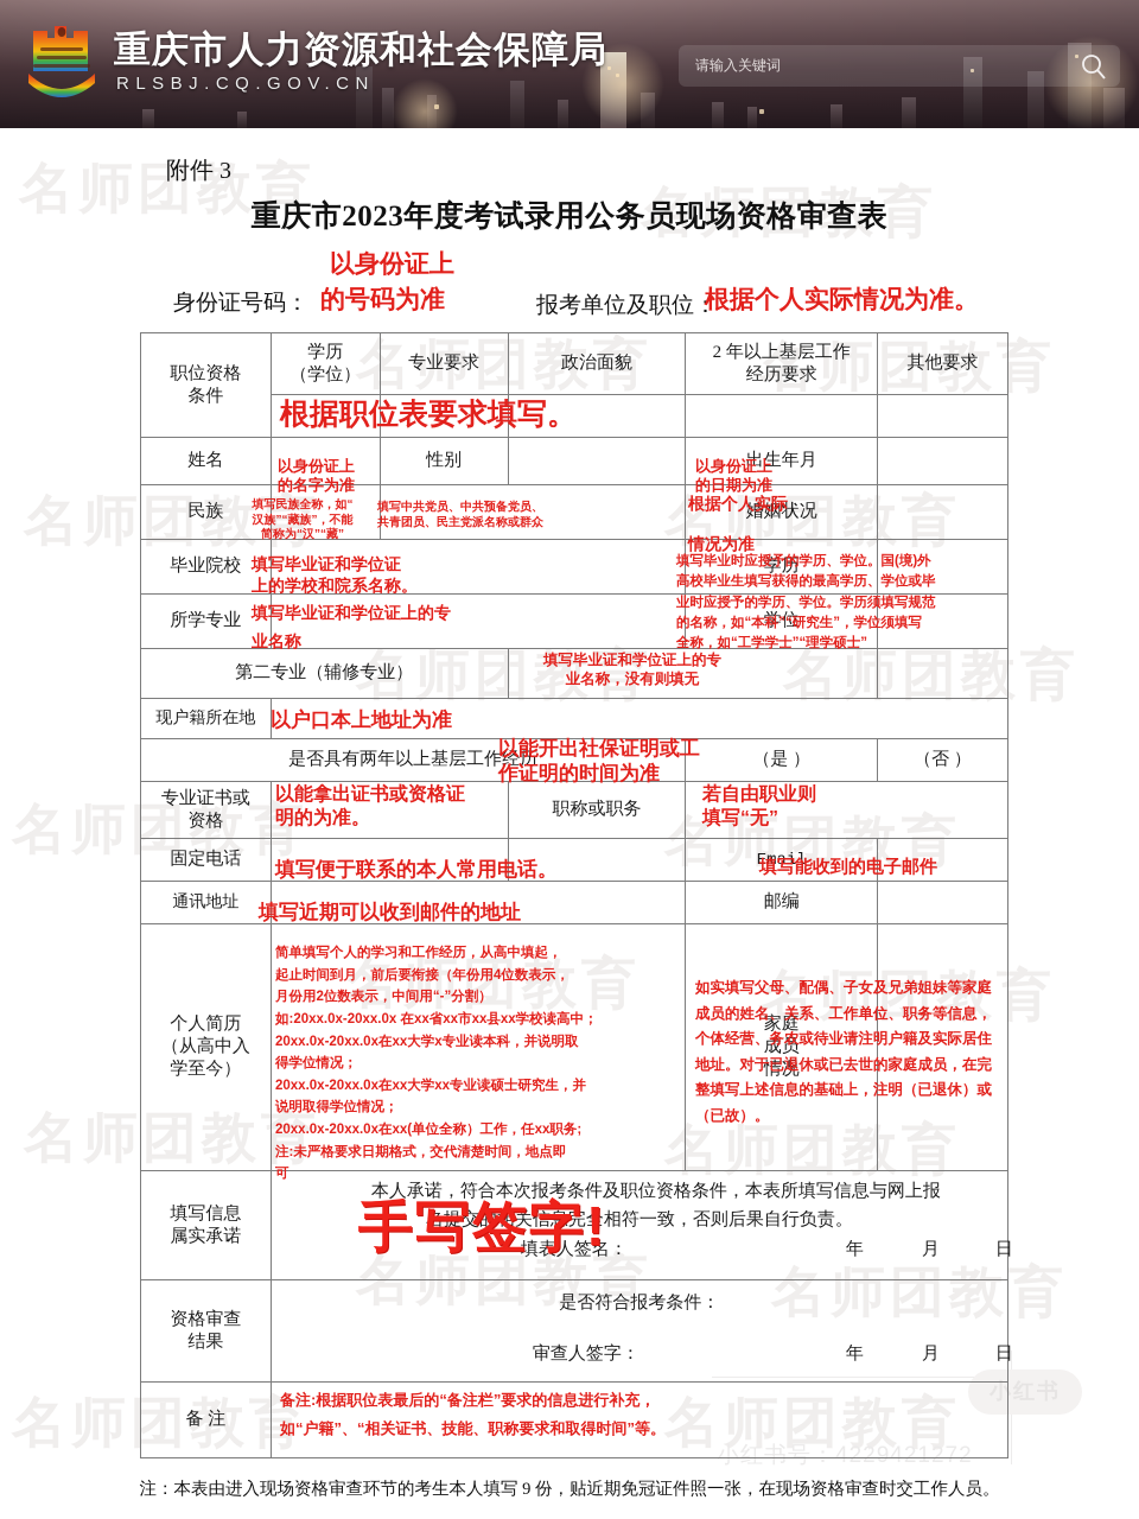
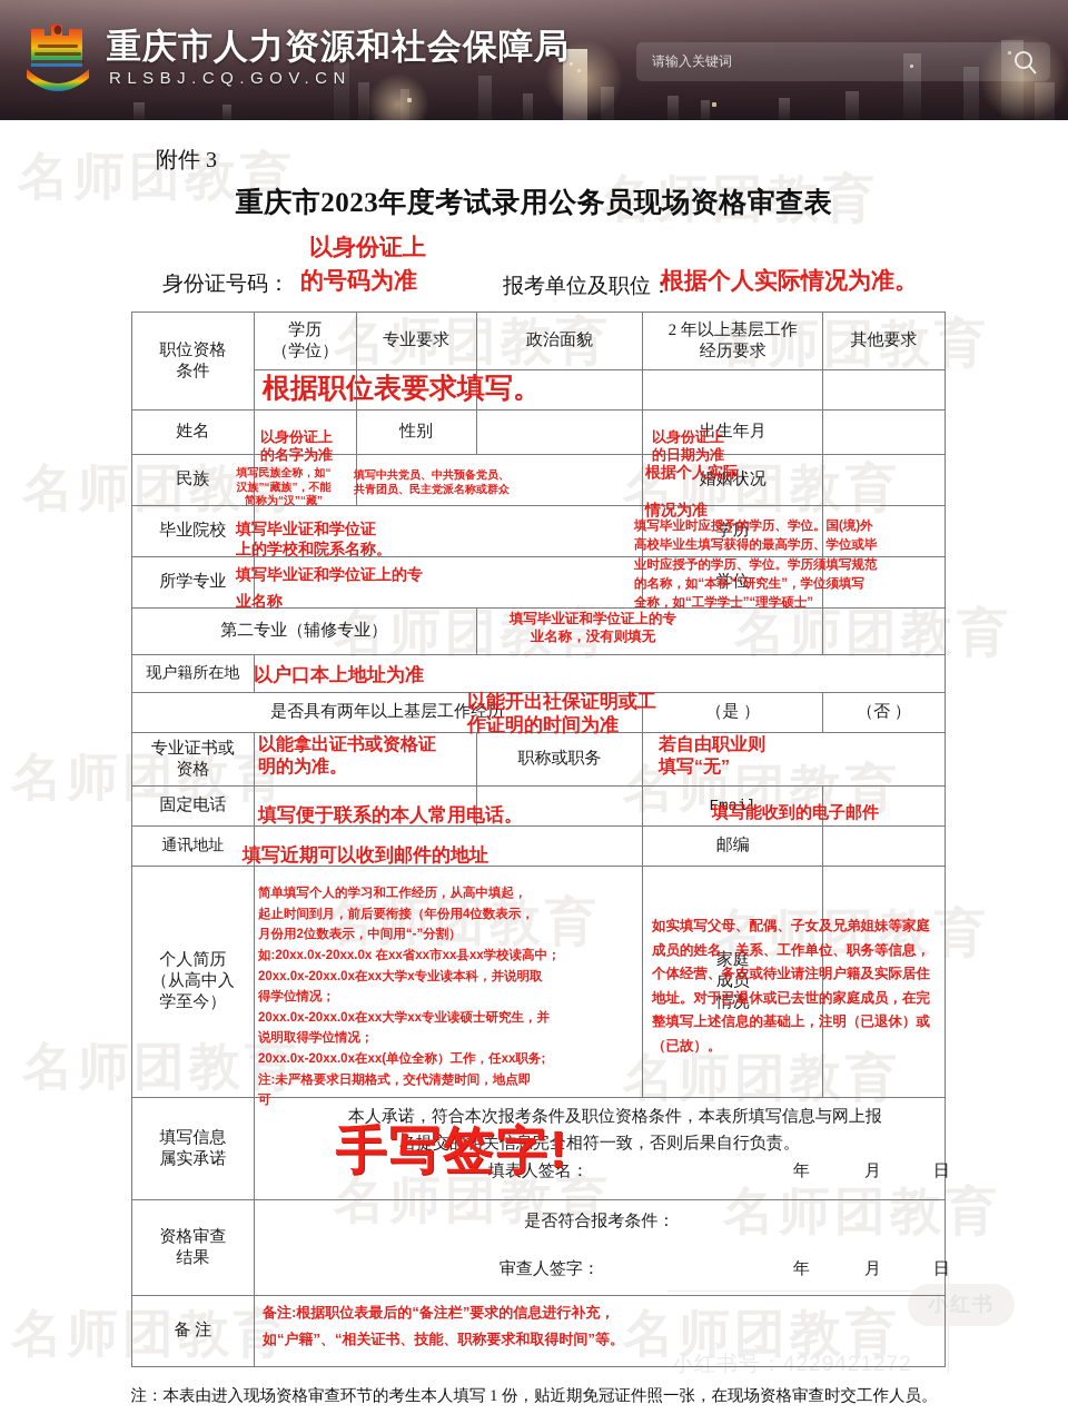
  重庆市人力资源和社会保障局
  RLSBJ.CQ.GOV.CN
  请输入关键词
  名师团教育
  名师团教育
  名师团教育
  名师团教育
  名师团教育
  名师团教育
  名师团教育
  名师团教育
  名师团教育
  名师团教育
  名师团教育
  名师团教育
  名师团教育
  名师团教育
  名师团教育
  名师团教育
  名师团教育
  附件 3
  重庆市2023年度考试录用公务员现场资格审查表
  以身份证上
  身份证号码：
  的号码为准
  报考单位及职位：
  根据个人实际情况为准。
  职位资格 条件	学历 （学位）	专业要求	政治面貌	2 年以上基层工作 经历要求	其他要求
  姓名		性别		出生年月
  民族			婚姻状况
  毕业院校		学历
  所学专业		学位
  第二专业（辅修专业）
  现户籍所在地
  是否具有两年以上基层工作经历	（是 ）	（否 ）
  专业证书或 资格		职称或职务
  固定电话			Email
  通讯地址		邮编
  个人简历 （从高中入 学至今）		家庭 成员 情况
  填写信息 属实承诺	本人承诺，符合本次报考条件及职位资格条件，本表所填写信息与网上报 名提交的相关信息完全相符一致，否则后果自行负责。 填表人签名： 年 月 日
  资格审查 结果	是否符合报考条件： 审查人签字： 年 月 日
  备 注
  根据职位表要求填写。
  以身份证上
  的名字为准
  以身份证上
  的日期为准
  填写民族全称，如“
  汉族”“藏族”，不能
  简称为“汉”“藏”
  填写中共党员、中共预备党员、
  共青团员、民主党派名称或群众
  根据个人实际
  情况为准
  填写毕业证和学位证
  上的学校和院系名称。
  填写毕业时应授予的学历、学位。国(境)外
  高校毕业生填写获得的最高学历、学位或毕
  业时应授予的学历、学位。学历须填写规范
  的名称，如“本科”“研究生”，学位须填写
  全称，如“工学学士”“理学硕士”
  填写毕业证和学位证上的专
  业名称
  填写毕业证和学位证上的专
  业名称，没有则填无
  以户口本上地址为准
  以能开出社保证明或工
  作证明的时间为准
  以能拿出证书或资格证
  明的为准。
  若自由职业则
  填写“无”
  填写便于联系的本人常用电话。
  填写能收到的电子邮件
  填写近期可以收到邮件的地址
  简单填写个人的学习和工作经历，从高中填起，
  起止时间到月，前后要衔接（年份用4位数表示，
  月份用2位数表示，中间用“-”分割）
  如:20xx.0x-20xx.0x 在xx省xx市xx县xx学校读高中；
  20xx.0x-20xx.0x在xx大学x专业读本科，并说明取
  得学位情况；
  20xx.0x-20xx.0x在xx大学xx专业读硕士研究生，并
  说明取得学位情况；
  20xx.0x-20xx.0x在xx(单位全称）工作，任xx职务;
  注:未严格要求日期格式，交代清楚时间，地点即
  可
  如实填写父母、配偶、子女及兄弟姐妹等家庭
  成员的姓名、关系、工作单位、职务等信息，
  个体经营、务农或待业请注明户籍及实际居住
  地址。对于已退休或已去世的家庭成员，在完
  整填写上述信息的基础上，注明（已退休）或
  （已故）。
  备注:根据职位表最后的“备注栏”要求的信息进行补充，
  如“户籍”、“相关证书、技能、职称要求和取得时间”等。
  手写签字!
  小红书
  小红书号：4229421272
- 注：本表由进入现场资格审查环节的考生本人填写 9 份，贴近期免冠证件照一张，在现场资格审查时交工作人员。
+ 注：本表由进入现场资格审查环节的考生本人填写 1 份，贴近期免冠证件照一张，在现场资格审查时交工作人员。
